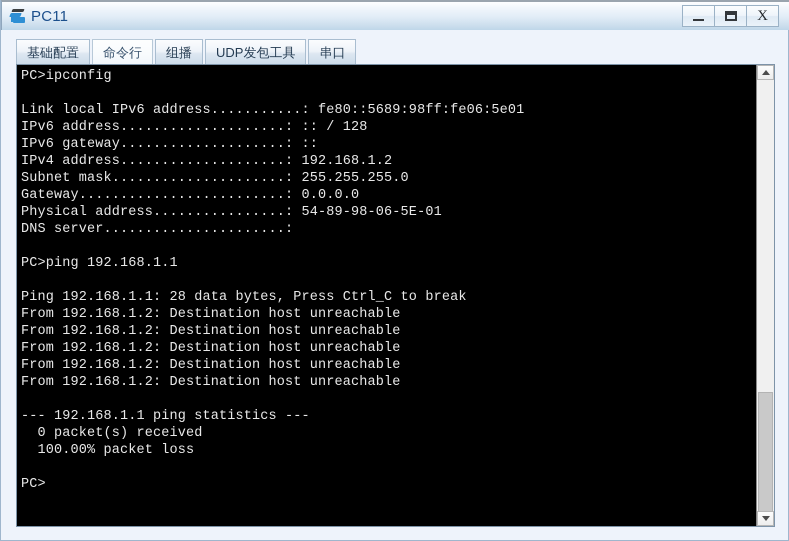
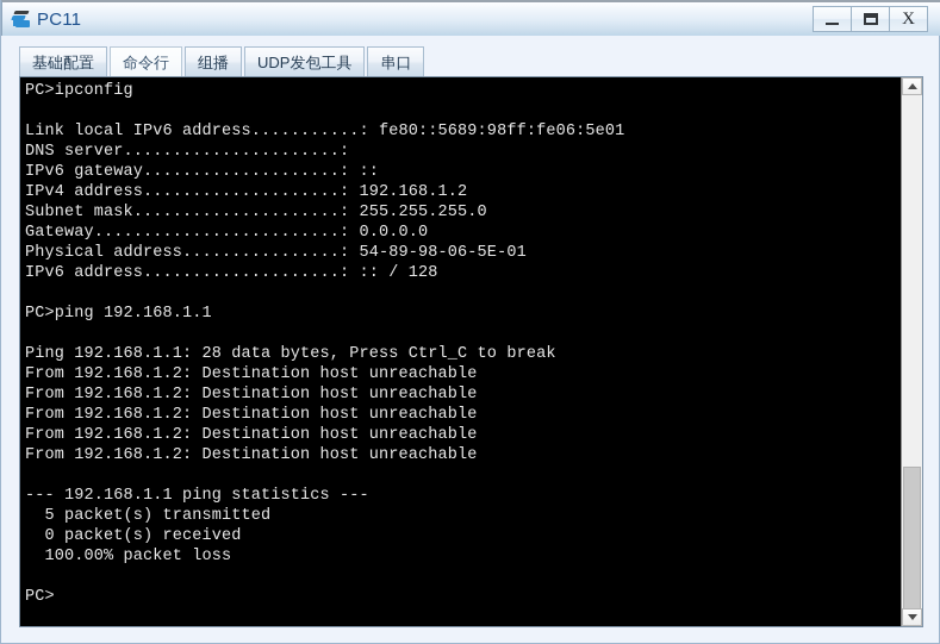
  PC11
  X
  基础配置
  命令行
  组播
  UDP发包工具
  串口
  PC>ipconfig
  Link local IPv6 address...........: fe80::5689:98ff:fe06:5e01
- IPv6 address....................: :: / 128
+ DNS server......................:
  IPv6 gateway....................: ::
  IPv4 address....................: 192.168.1.2
  Subnet mask.....................: 255.255.255.0
  Gateway.........................: 0.0.0.0
  Physical address................: 54-89-98-06-5E-01
- DNS server......................:
+ IPv6 address....................: :: / 128
  PC>ping 192.168.1.1
  Ping 192.168.1.1: 28 data bytes, Press Ctrl_C to break
  From 192.168.1.2: Destination host unreachable
  From 192.168.1.2: Destination host unreachable
  From 192.168.1.2: Destination host unreachable
  From 192.168.1.2: Destination host unreachable
  From 192.168.1.2: Destination host unreachable
  --- 192.168.1.1 ping statistics ---
+ 5 packet(s) transmitted
  0 packet(s) received
  100.00% packet loss
  PC>
